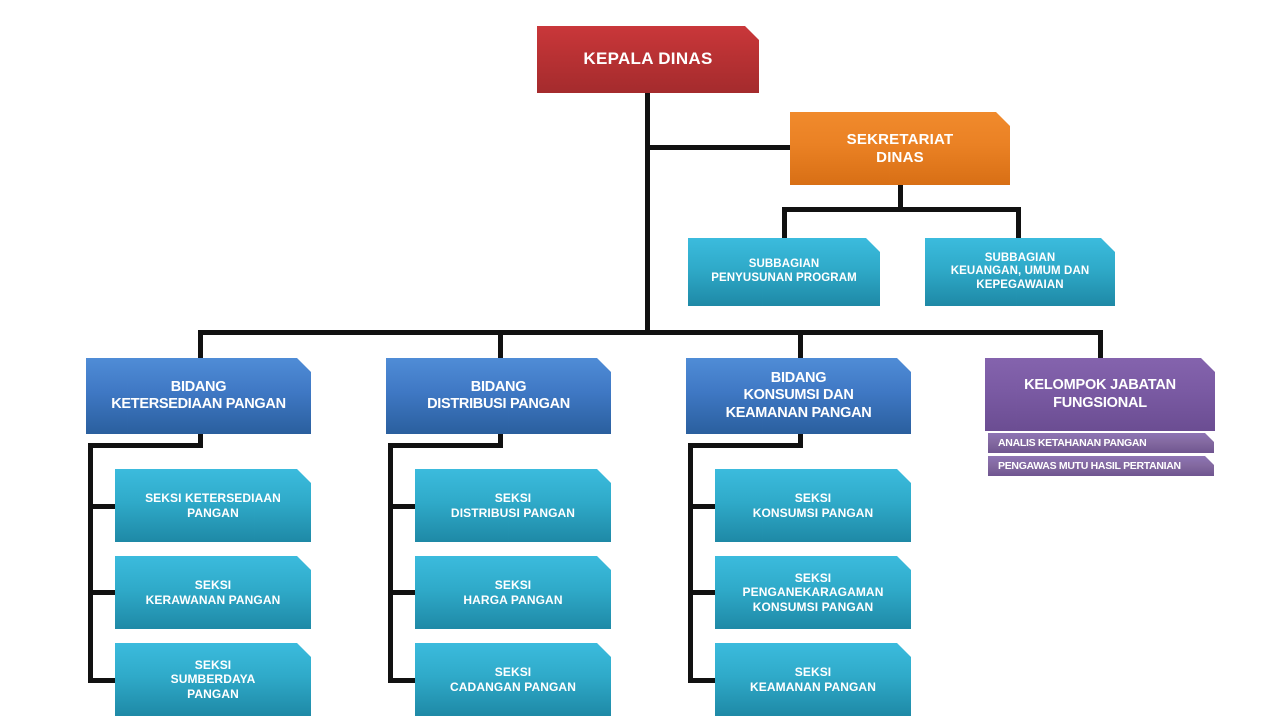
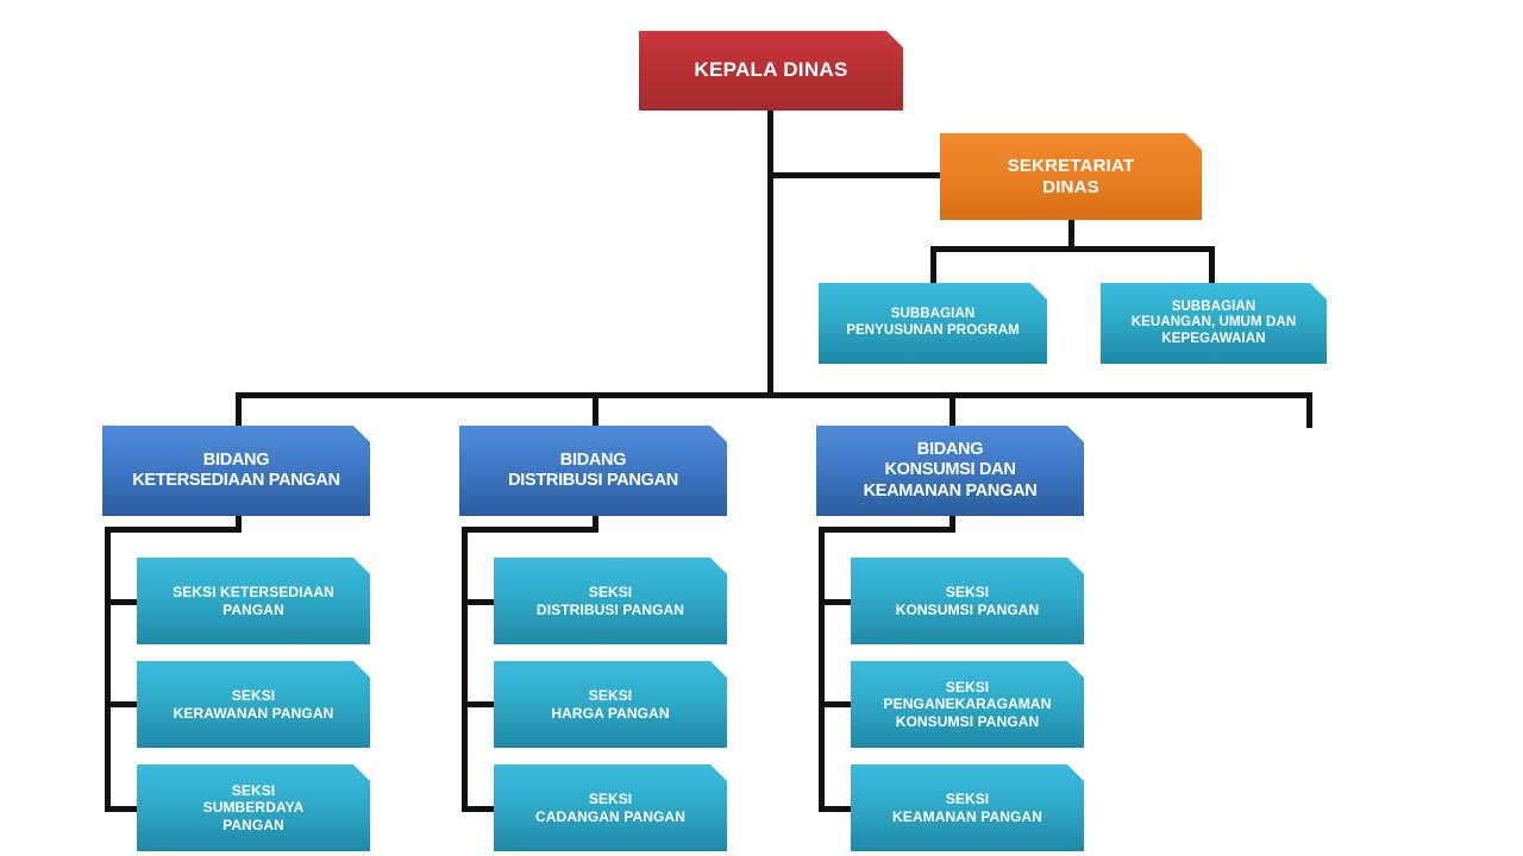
  KEPALA DINAS
  SEKRETARIAT
  DINAS
  SUBBAGIAN
  PENYUSUNAN PROGRAM
  SUBBAGIAN
  KEUANGAN, UMUM DAN
  KEPEGAWAIAN
  BIDANG
  KETERSEDIAAN PANGAN
  SEKSI KETERSEDIAAN
  PANGAN
  SEKSI
  KERAWANAN PANGAN
  SEKSI
  SUMBERDAYA
  PANGAN
  BIDANG
  DISTRIBUSI PANGAN
  SEKSI
  DISTRIBUSI PANGAN
  SEKSI
  HARGA PANGAN
  SEKSI
  CADANGAN PANGAN
  BIDANG
  KONSUMSI DAN
  KEAMANAN PANGAN
  SEKSI
  KONSUMSI PANGAN
  SEKSI
  PENGANEKARAGAMAN
  KONSUMSI PANGAN
  SEKSI
  KEAMANAN PANGAN
- KELOMPOK JABATAN
- FUNGSIONAL
- ANALIS KETAHANAN PANGAN
- PENGAWAS MUTU HASIL PERTANIAN
